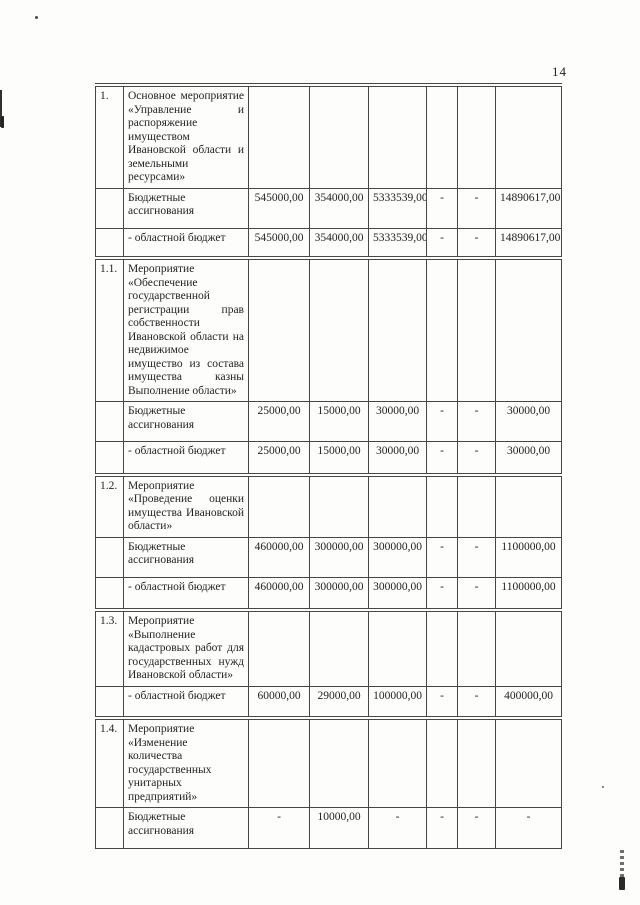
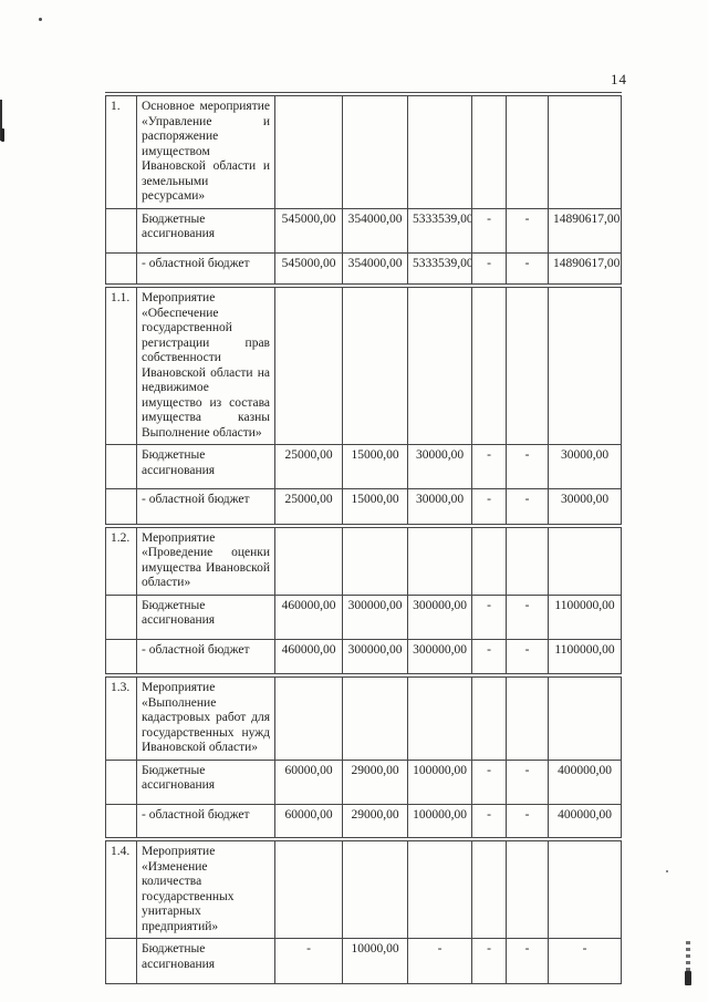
  14
  1.	Основное мероприятие «Управление и распоряжение имуществом Ивановской области и земельными ресурсами»
  	Бюджетные ассигнования	545000,00	354000,00	5333539,00	-	-	14890617,00
  	- областной бюджет	545000,00	354000,00	5333539,00	-	-	14890617,00
  1.1.	Мероприятие «Обеспечение государственной регистрации прав собственности Ивановской области на недвижимое имущество из состава имущества казны Выполнение области»
  	Бюджетные ассигнования	25000,00	15000,00	30000,00	-	-	30000,00
  	- областной бюджет	25000,00	15000,00	30000,00	-	-	30000,00
  1.2.	Мероприятие «Проведение оценки имущества Ивановской области»
  	Бюджетные ассигнования	460000,00	300000,00	300000,00	-	-	1100000,00
  	- областной бюджет	460000,00	300000,00	300000,00	-	-	1100000,00
  1.3.	Мероприятие «Выполнение кадастровых работ для государственных нужд Ивановской области»
+ 	Бюджетные ассигнования	60000,00	29000,00	100000,00	-	-	400000,00
  	- областной бюджет	60000,00	29000,00	100000,00	-	-	400000,00
  1.4.	Мероприятие «Изменение количества государственных унитарных предприятий»
  	Бюджетные ассигнования	-	10000,00	-	-	-	-
